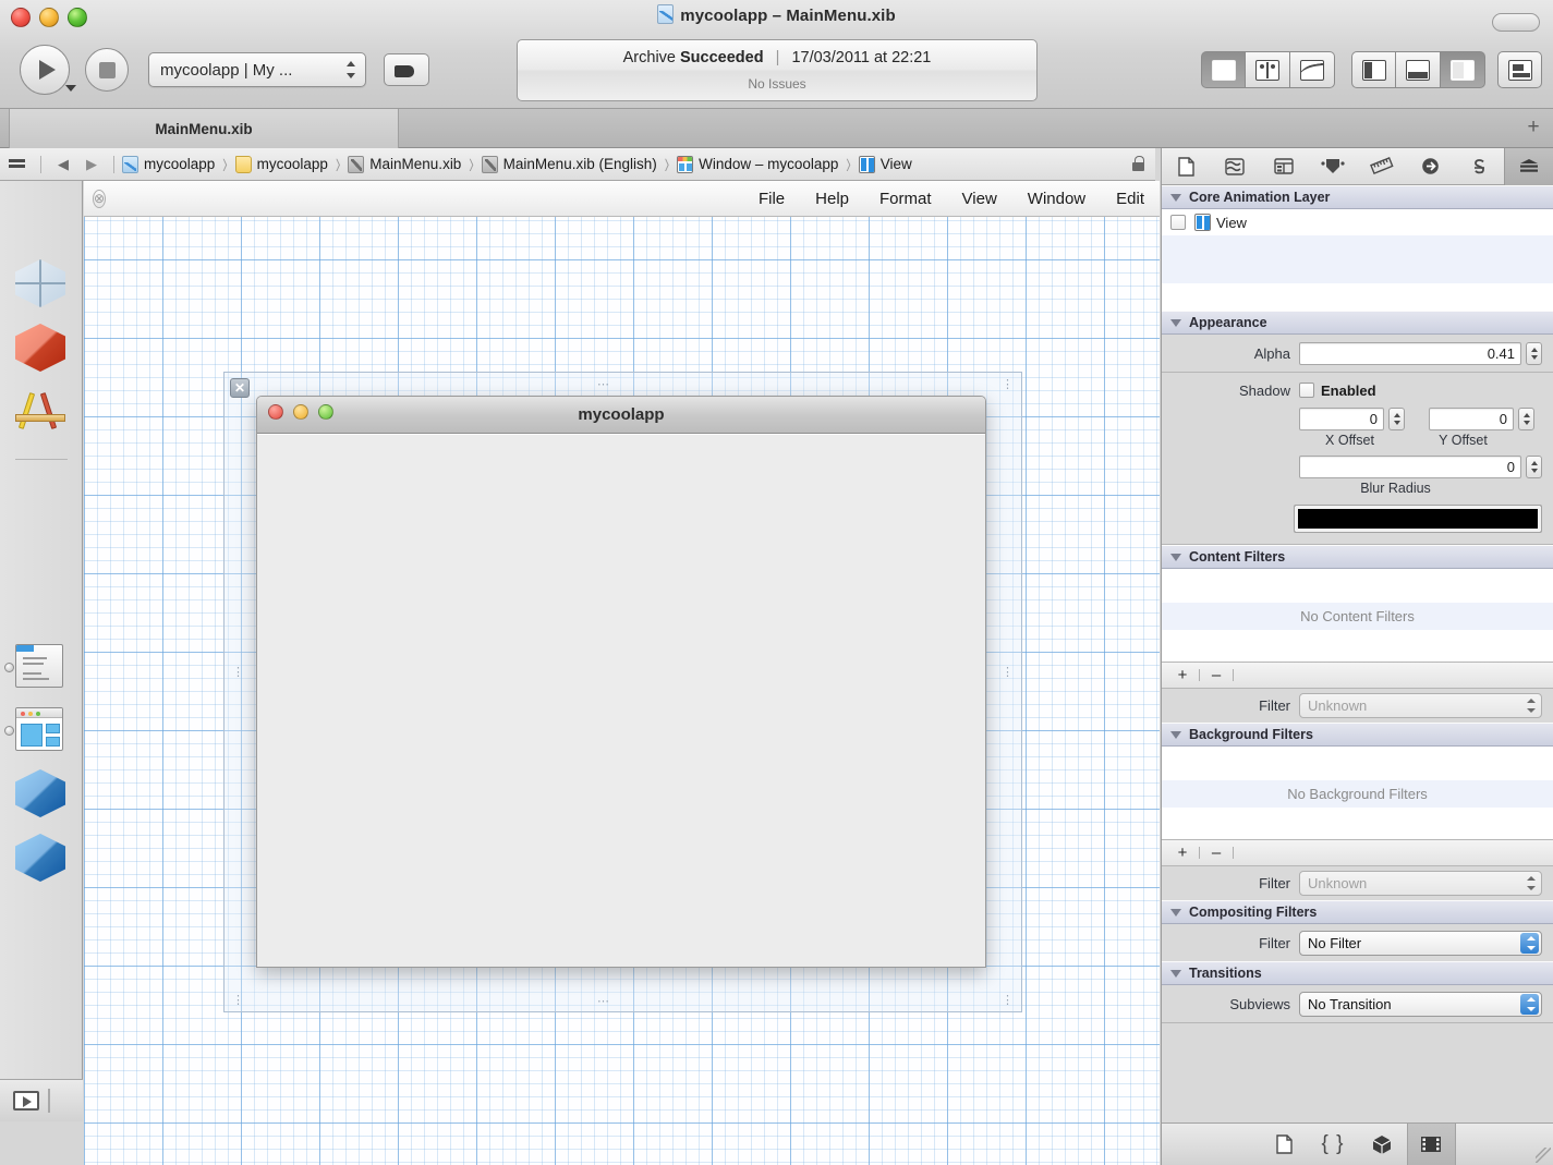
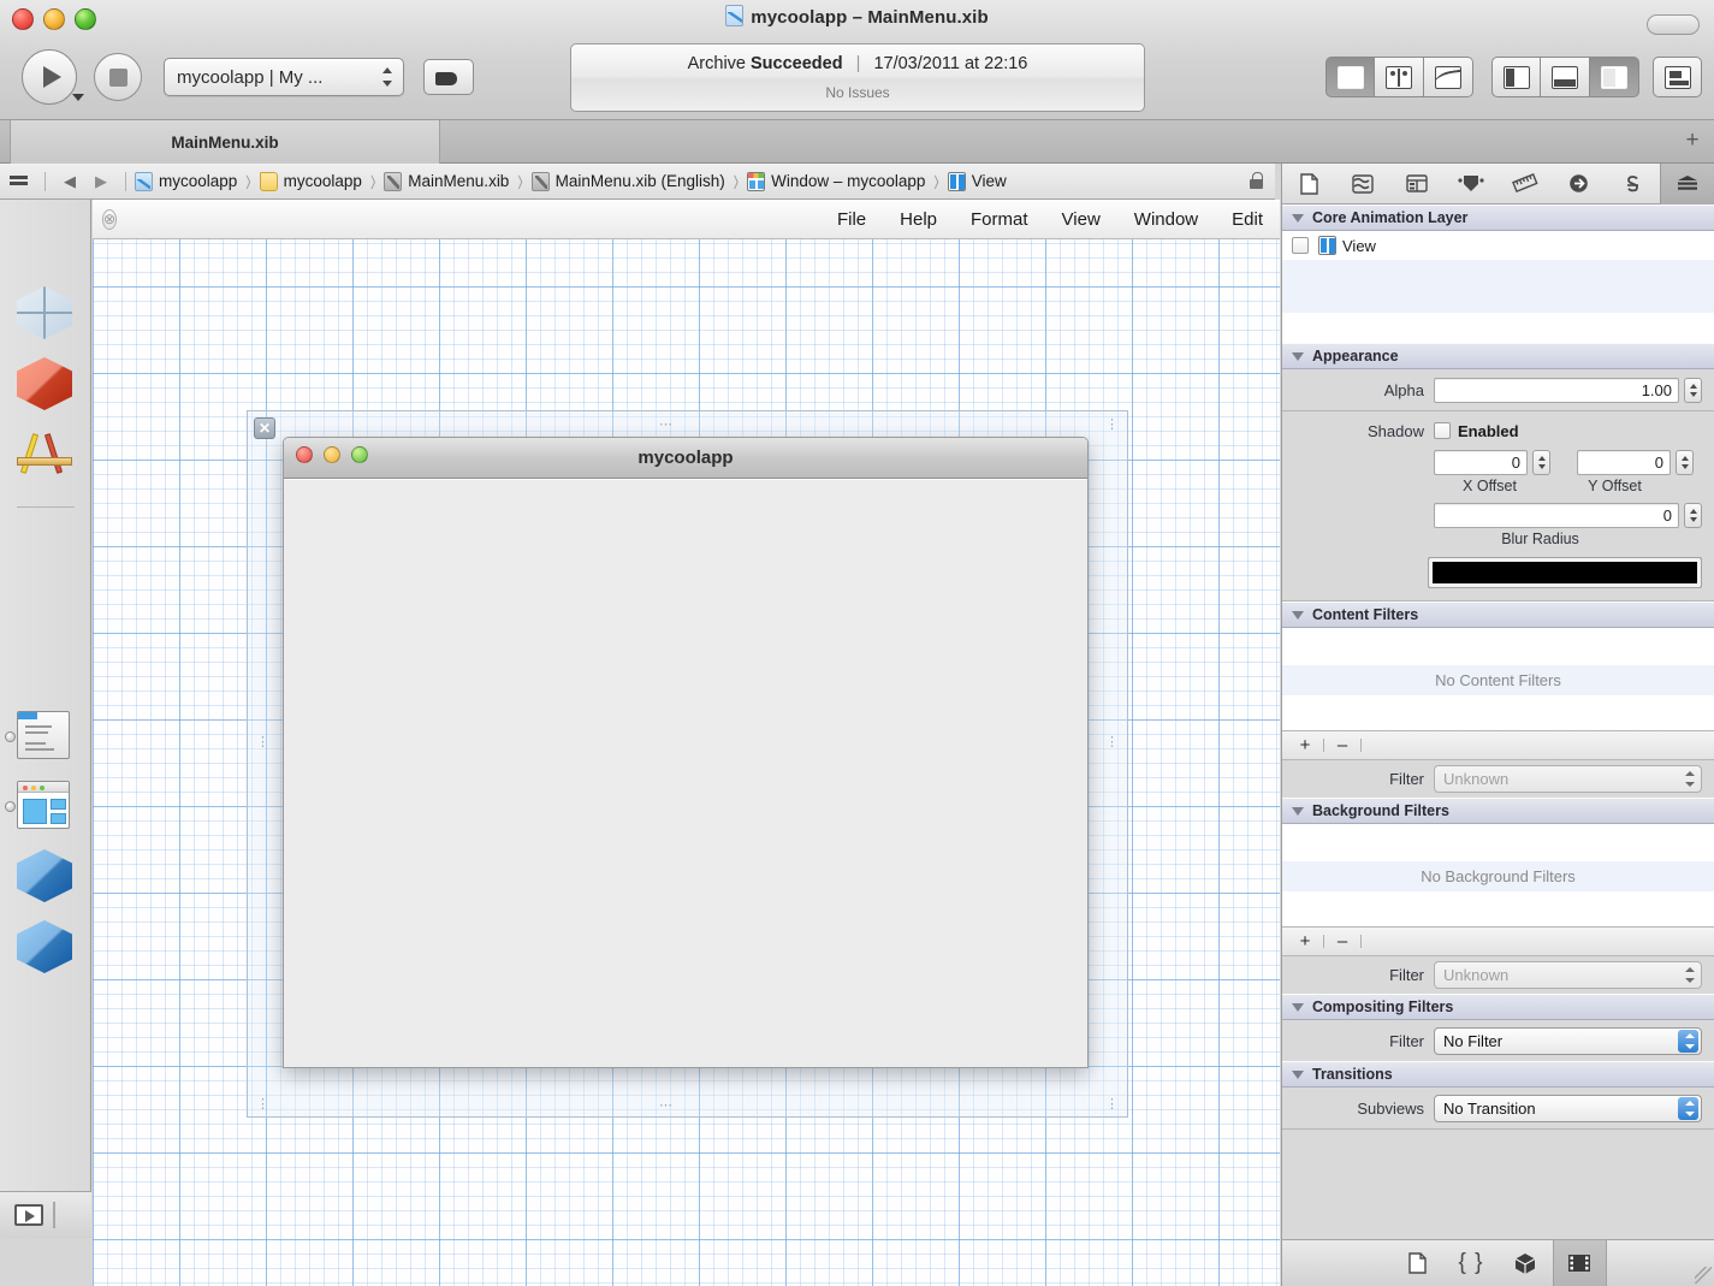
  mycoolapp – MainMenu.xib
  mycoolapp | My ...
- Archive Succeeded | 17/03/2011 at 22:21
+ Archive Succeeded | 17/03/2011 at 22:16
  No Issues
  MainMenu.xib
  +
  ◀
  ▶
  mycoolapp
  〉
  mycoolapp
  〉
  MainMenu.xib
  〉
  MainMenu.xib (English)
  〉
  Window – mycoolapp
  〉
  View
  ⊗
  File
  Help
  Format
  View
  Window
  Edit
  ✕
  ⋯
  ⋯
  ⋮
  ⋮
  ⋮
  ⋮
  ⋮
  mycoolapp
  Core Animation Layer
  View
  Appearance
  Alpha
- 0.41
+ 1.00
  Shadow
  Enabled
  0
  0
  X Offset
  Y Offset
  0
  Blur Radius
  Content Filters
  No Content Filters
  +
  –
  Filter
  Unknown
  Background Filters
  No Background Filters
  +
  –
  Filter
  Unknown
  Compositing Filters
  Filter
  No Filter
  Transitions
  Subviews
  No Transition
  { }
